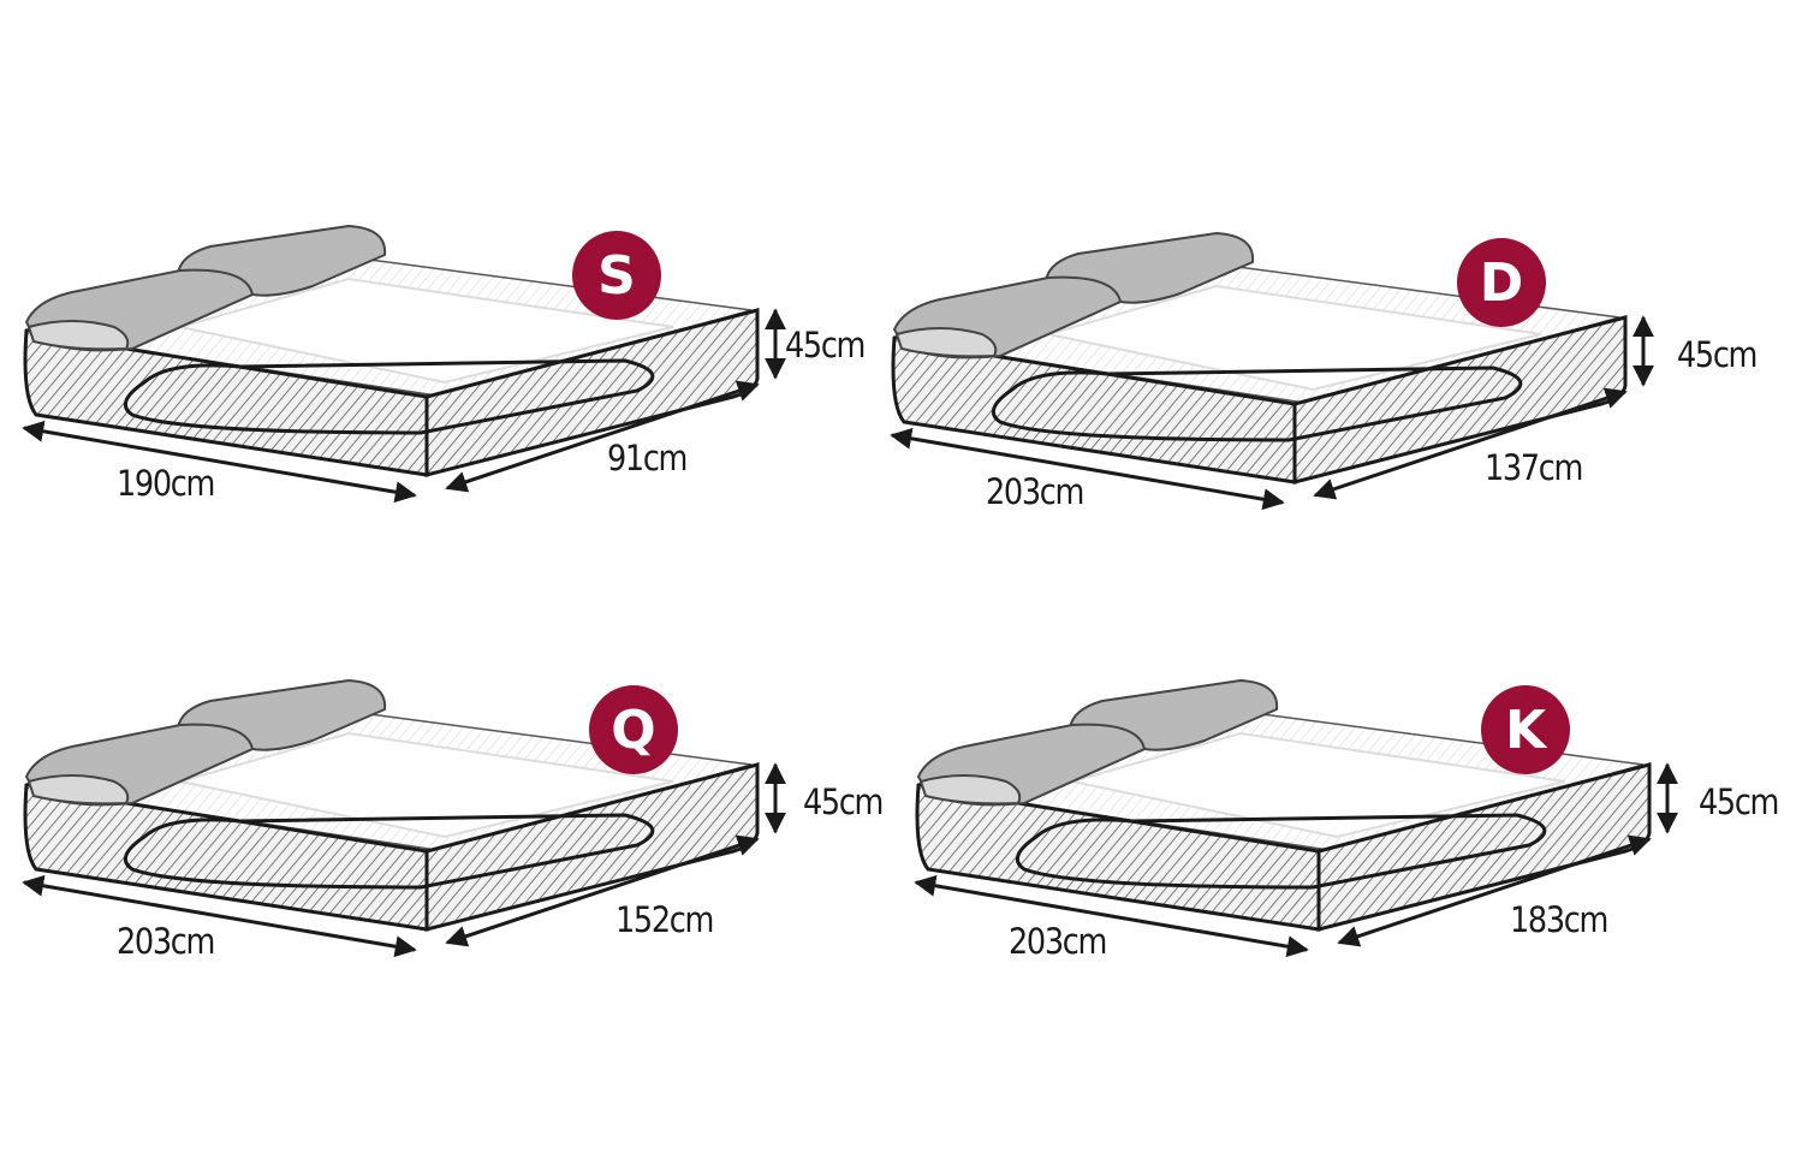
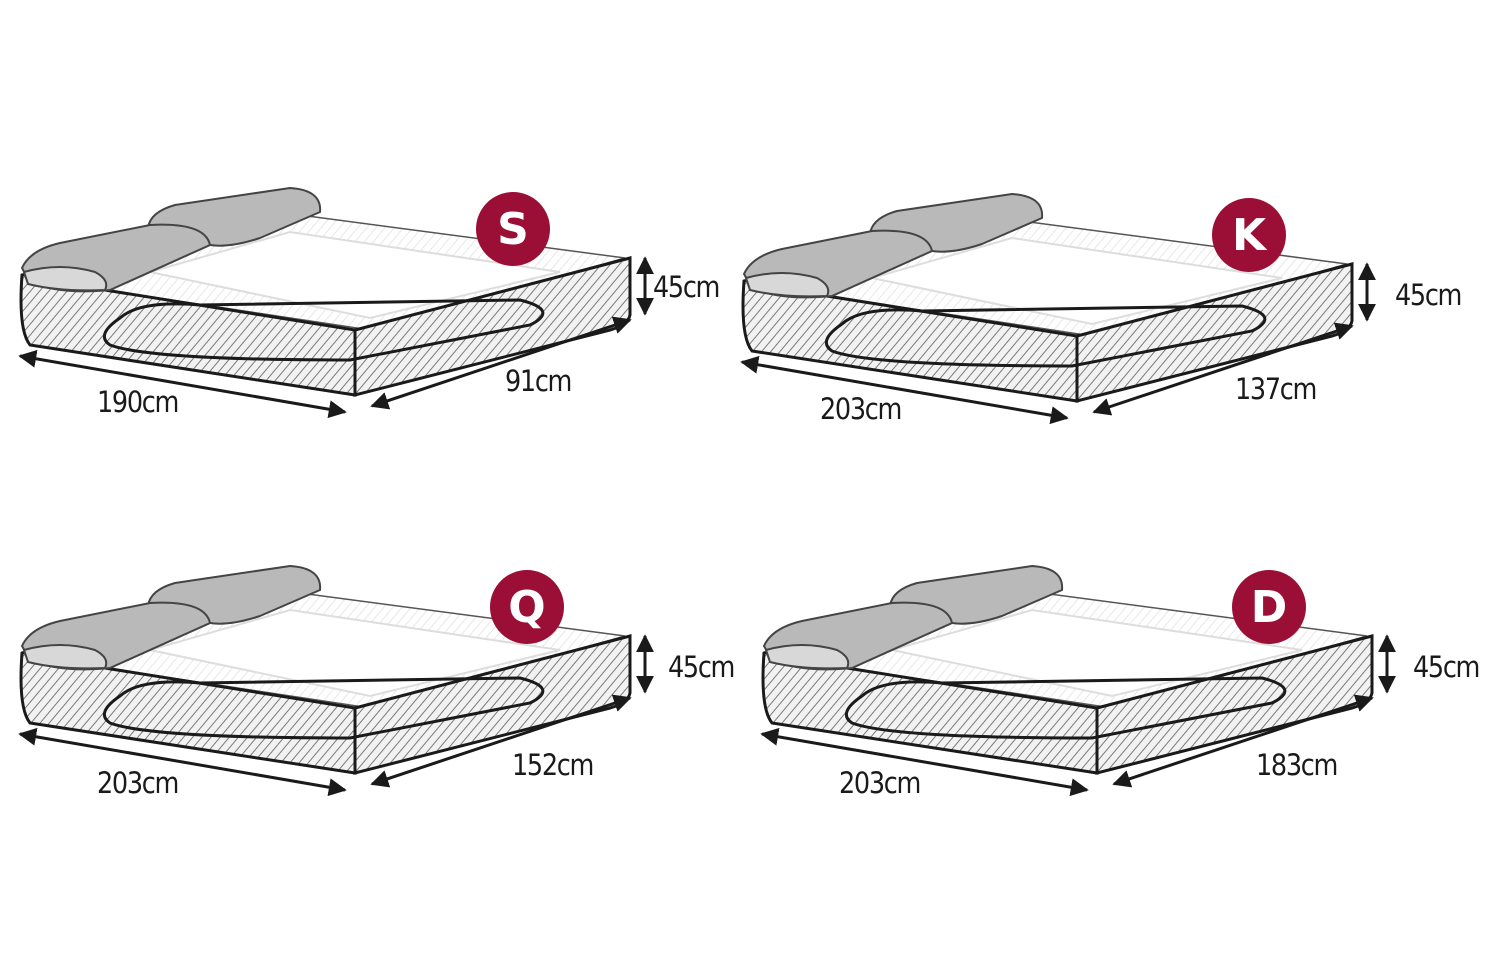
  S
  45cm
  190cm
  91cm
- D
+ K
  45cm
  203cm
  137cm
  Q
  45cm
  203cm
  152cm
- K
+ D
  45cm
  203cm
  183cm
